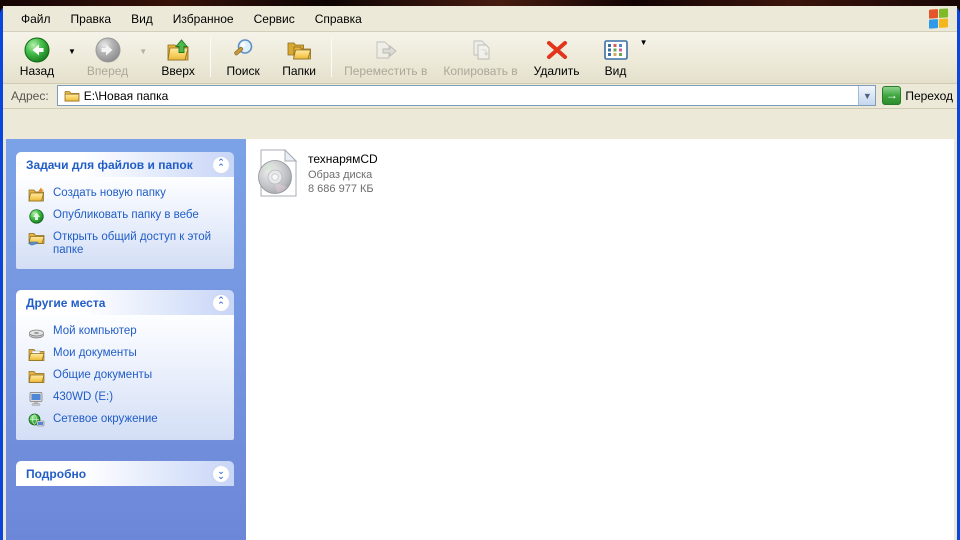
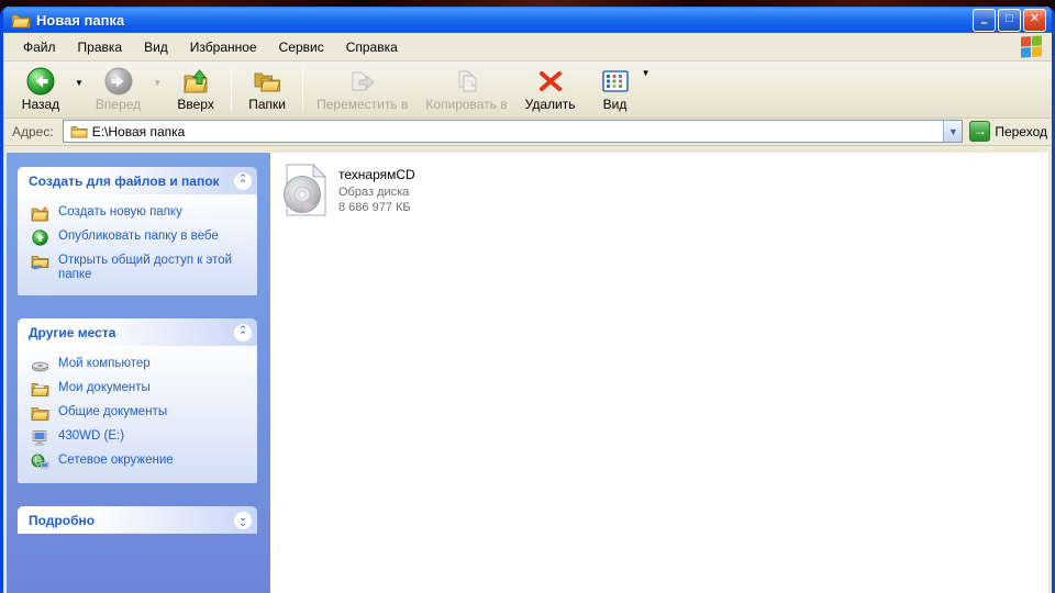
+ Новая папка
+ –
+ □
+ ✕
  Файл
  Правка
  Вид
  Избранное
  Сервис
  Справка
  Назад
  ▼
  Вперед
  ▼
  Вверх
- Поиск
  Папки
  Переместить в
  Копировать в
  Удалить
  Вид
  ▼
  Адрес:
  E:\Новая папка
  ▼
  →
  Переход
- Задачи для файлов и папок
+ Создать для файлов и папок
  ⌃
  ⌃
  Создать новую папку
  Опубликовать папку в вебе
  Открыть общий доступ к этой папке
  Другие места
  ⌃
  ⌃
  Мой компьютер
  Мои документы
  Общие документы
  430WD (E:)
  Сетевое окружение
  Подробно
  ⌄
  ⌄
  технарямCD
  Образ диска
  8 686 977 КБ
